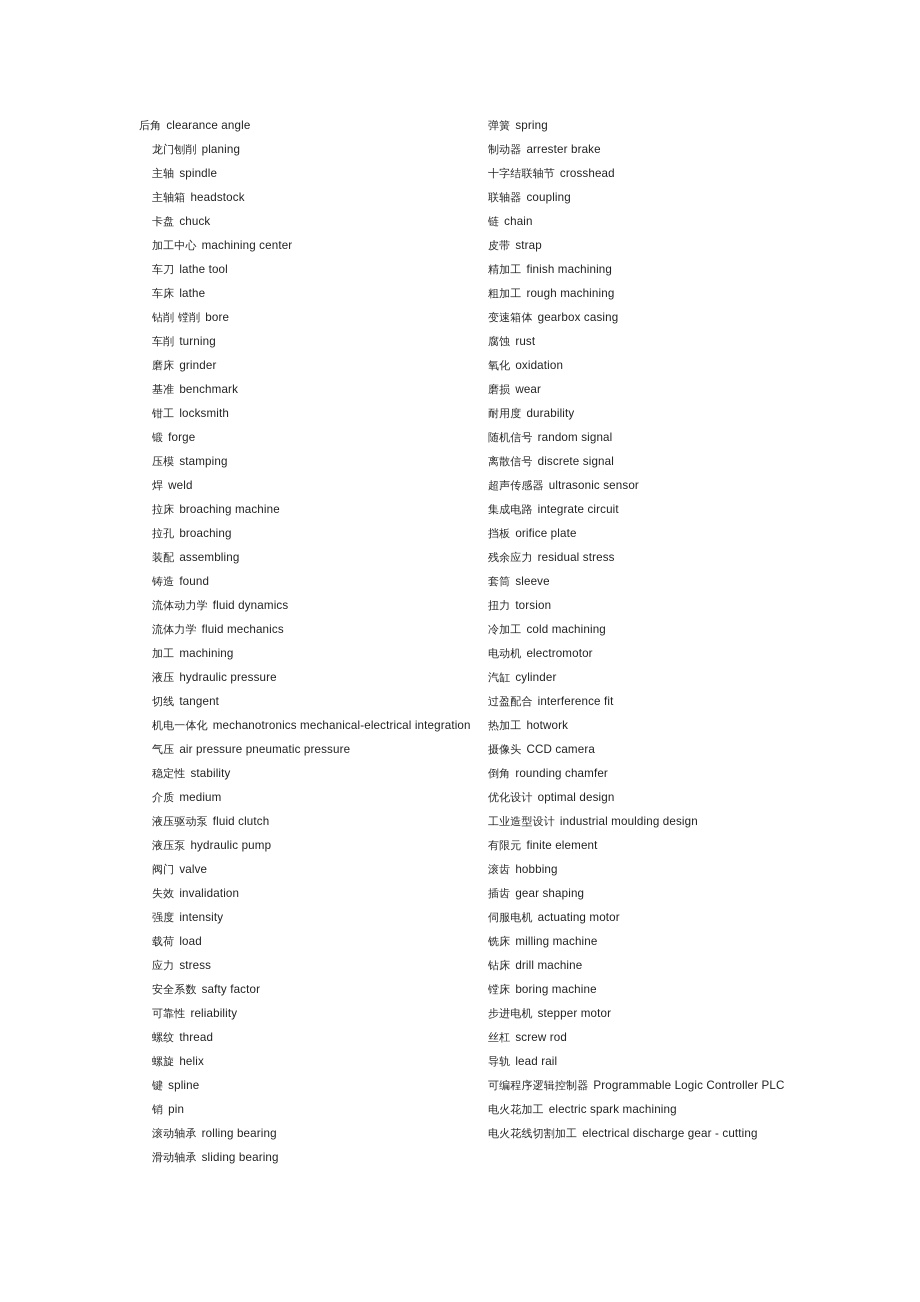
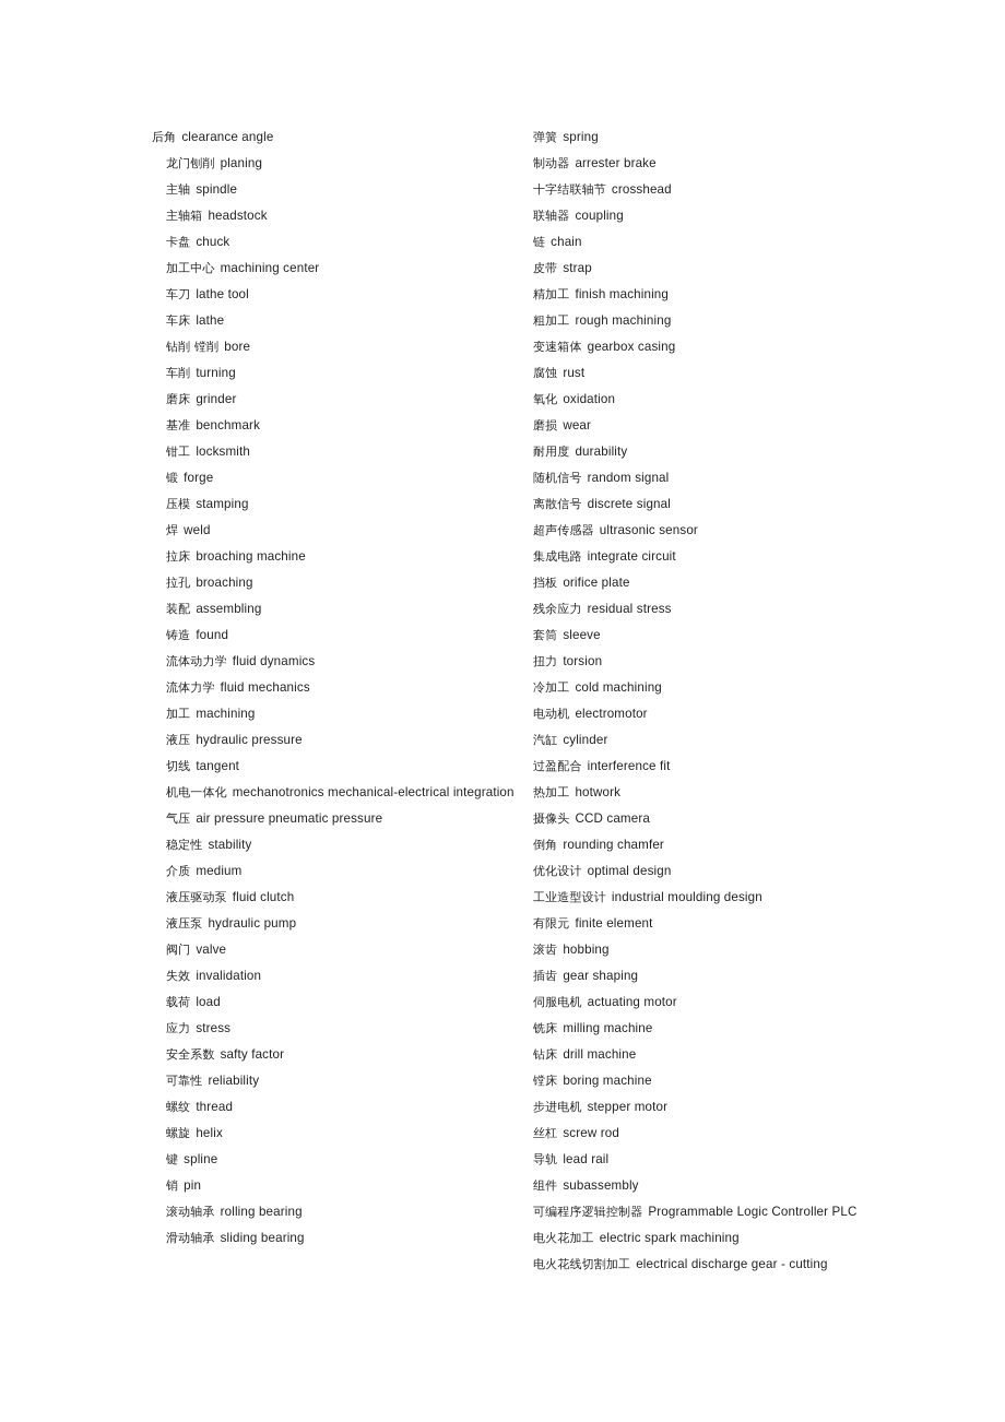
  后角 clearance angle
  龙门刨削 planing
  主轴 spindle
  主轴箱 headstock
  卡盘 chuck
  加工中心 machining center
  车刀 lathe tool
  车床 lathe
  钻削 镗削 bore
  车削 turning
  磨床 grinder
  基准 benchmark
  钳工 locksmith
  锻 forge
  压模 stamping
  焊 weld
  拉床 broaching machine
  拉孔 broaching
  装配 assembling
  铸造 found
  流体动力学 fluid dynamics
  流体力学 fluid mechanics
  加工 machining
  液压 hydraulic pressure
  切线 tangent
  机电一体化 mechanotronics mechanical-electrical integration
  气压 air pressure pneumatic pressure
  稳定性 stability
  介质 medium
  液压驱动泵 fluid clutch
  液压泵 hydraulic pump
  阀门 valve
  失效 invalidation
- 强度 intensity
  载荷 load
  应力 stress
  安全系数 safty factor
  可靠性 reliability
  螺纹 thread
  螺旋 helix
  键 spline
  销 pin
  滚动轴承 rolling bearing
  滑动轴承 sliding bearing
  弹簧 spring
  制动器 arrester brake
  十字结联轴节 crosshead
  联轴器 coupling
  链 chain
  皮带 strap
  精加工 finish machining
  粗加工 rough machining
  变速箱体 gearbox casing
  腐蚀 rust
  氧化 oxidation
  磨损 wear
  耐用度 durability
  随机信号 random signal
  离散信号 discrete signal
  超声传感器 ultrasonic sensor
  集成电路 integrate circuit
  挡板 orifice plate
  残余应力 residual stress
  套筒 sleeve
  扭力 torsion
  冷加工 cold machining
  电动机 electromotor
  汽缸 cylinder
  过盈配合 interference fit
  热加工 hotwork
  摄像头 CCD camera
  倒角 rounding chamfer
  优化设计 optimal design
  工业造型设计 industrial moulding design
  有限元 finite element
  滚齿 hobbing
  插齿 gear shaping
  伺服电机 actuating motor
  铣床 milling machine
  钻床 drill machine
  镗床 boring machine
  步进电机 stepper motor
  丝杠 screw rod
  导轨 lead rail
+ 组件 subassembly
  可编程序逻辑控制器 Programmable Logic Controller PLC
  电火花加工 electric spark machining
  电火花线切割加工 electrical discharge gear - cutting
